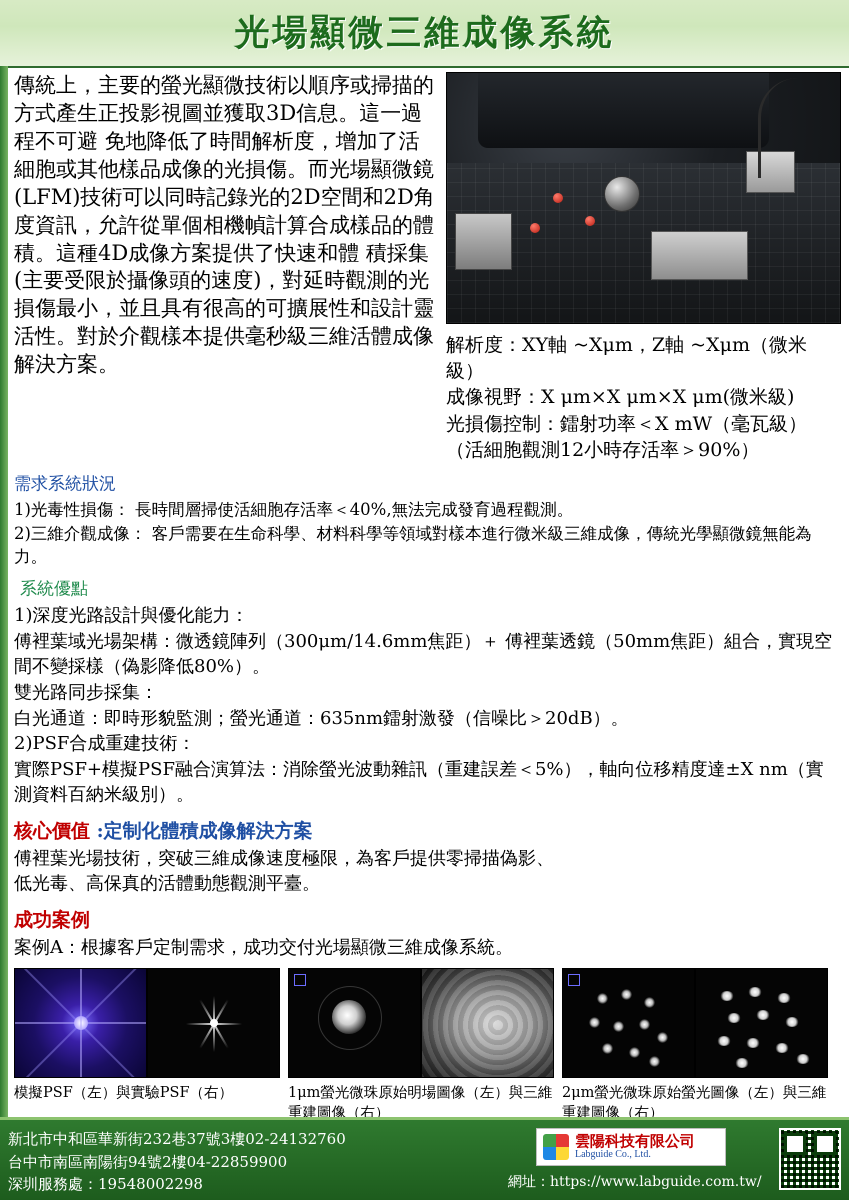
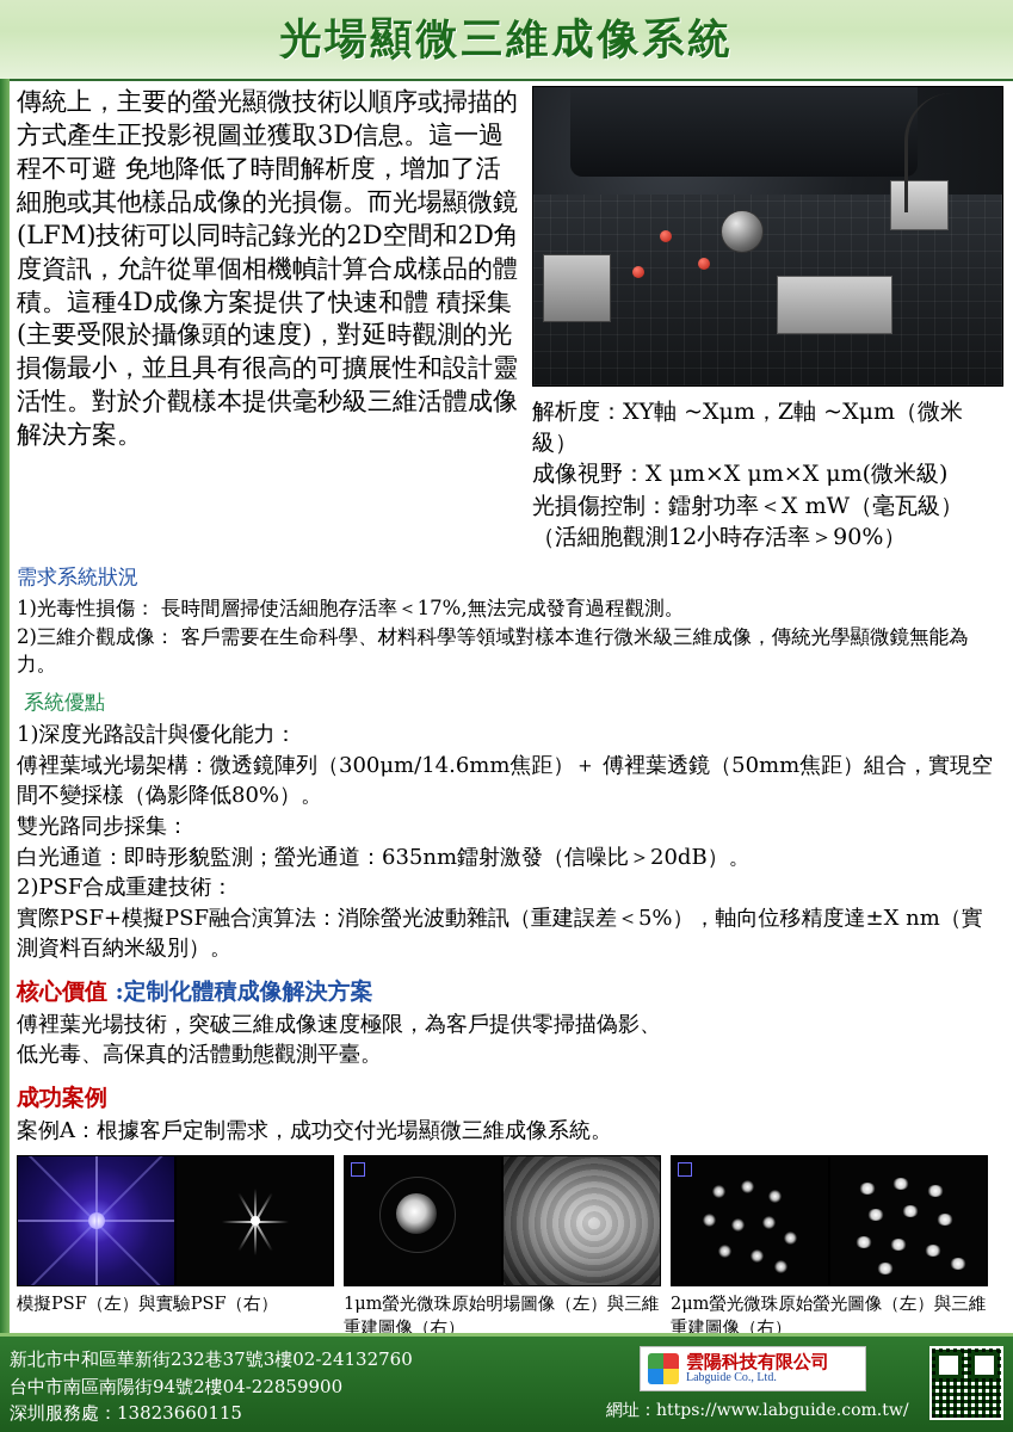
  光場顯微三維成像系統
  傳統上，主要的螢光顯微技術以順序或掃描的方式產生正投影視圖並獲取3D信息。這一過程不可避 免地降低了時間解析度，增加了活細胞或其他樣品成像的光損傷。而光場顯微鏡(LFM)技術可以同時記錄光的2D空間和2D角度資訊，允許從單個相機幀計算合成樣品的體積。這種4D成像方案提供了快速和體 積採集(主要受限於攝像頭的速度)，對延時觀測的光損傷最小，並且具有很高的可擴展性和設計靈活性。對於介觀樣本提供毫秒級三維活體成像解決方案。
  解析度：XY軸 ~Xμm，Z軸 ~Xμm（微米級）
  成像視野：X μm×X μm×X μm(微米級)
  光損傷控制：鐳射功率＜X mW（毫瓦級）
  （活細胞觀測12小時存活率＞90%）
  需求系統狀況
- 1)光毒性損傷： 長時間層掃使活細胞存活率＜40%,無法完成發育過程觀測。
+ 1)光毒性損傷： 長時間層掃使活細胞存活率＜17%,無法完成發育過程觀測。
  2)三維介觀成像： 客戶需要在生命科學、材料科學等領域對樣本進行微米級三維成像，傳統光學顯微鏡無能為力。
  系統優點
  1)深度光路設計與優化能力：
  傅裡葉域光場架構：微透鏡陣列（300μm/14.6mm焦距）＋ 傅裡葉透鏡（50mm焦距）組合，實現空間不變採樣（偽影降低80%）。
  雙光路同步採集：
  白光通道：即時形貌監測；螢光通道：635nm鐳射激發（信噪比＞20dB）。
  2)PSF合成重建技術：
  實際PSF+模擬PSF融合演算法：消除螢光波動雜訊（重建誤差＜5%），軸向位移精度達±X nm（實測資料百納米級別）。
  核心價值 :定制化體積成像解決方案
  傅裡葉光場技術，突破三維成像速度極限，為客戶提供零掃描偽影、
  低光毒、高保真的活體動態觀測平臺。
  成功案例
  案例A：根據客戶定制需求，成功交付光場顯微三維成像系統。
  模擬PSF（左）與實驗PSF（右）
  1μm螢光微珠原始明場圖像（左）與三維重建圖像（右）
  2μm螢光微珠原始螢光圖像（左）與三維重建圖像（右）
  新北市中和區華新街232巷37號3樓02-24132760
  台中市南區南陽街94號2樓04-22859900
- 深圳服務處：19548002298
+ 深圳服務處：13823660115
  雲陽科技有限公司
  Labguide Co., Ltd.
  網址：https://www.labguide.com.tw/
